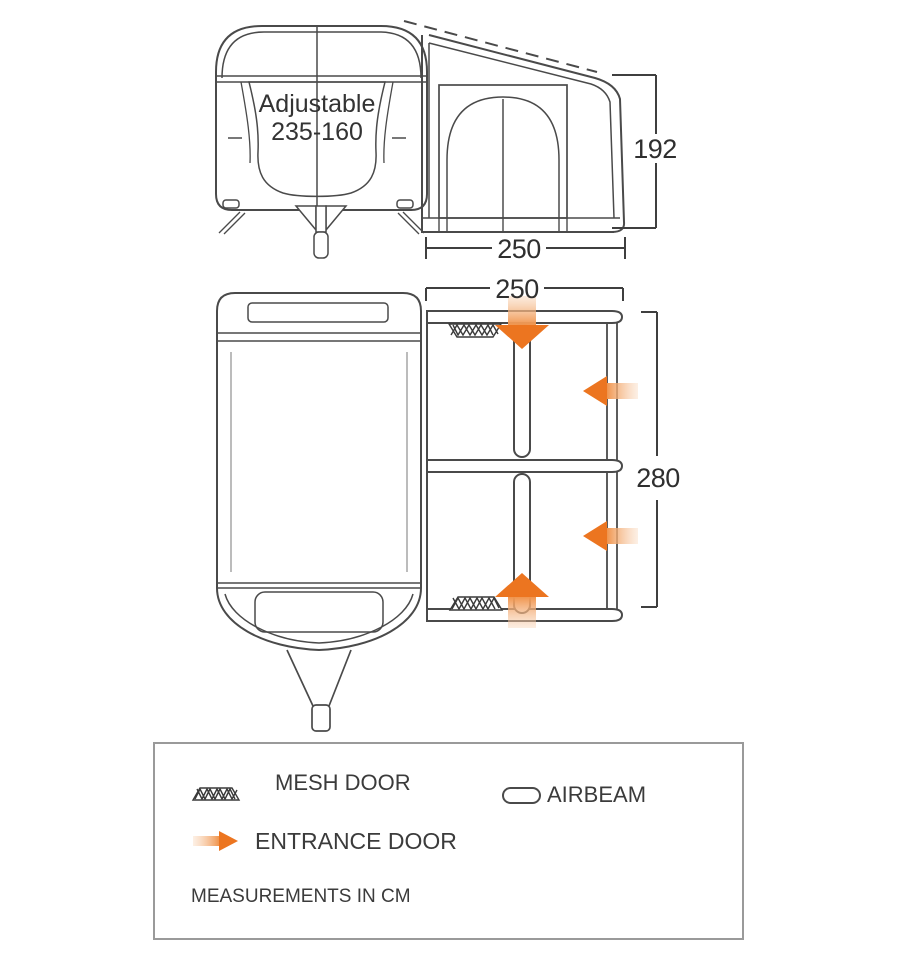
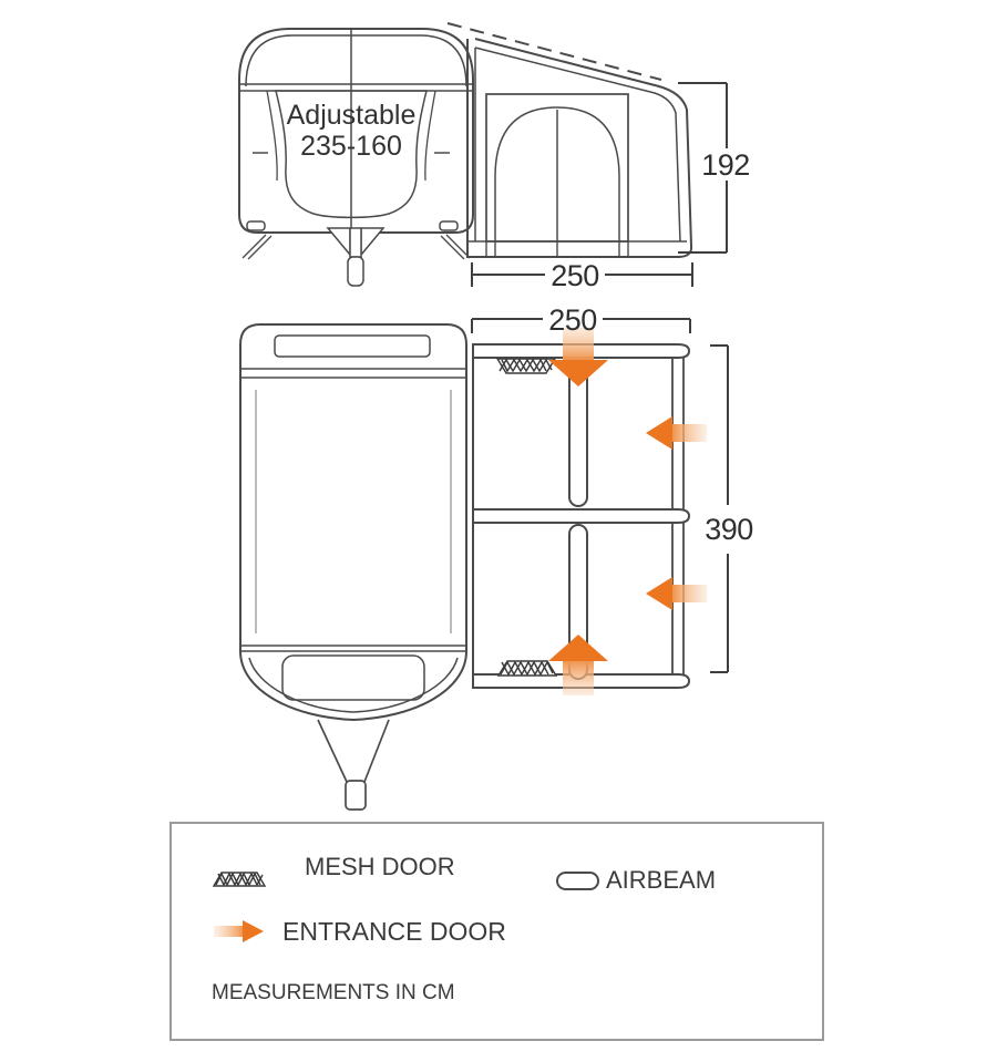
  Adjustable
  235-160
  192
  250
  250
- 280
+ 390
  MESH DOOR
  AIRBEAM
  ENTRANCE DOOR
  MEASUREMENTS IN CM
